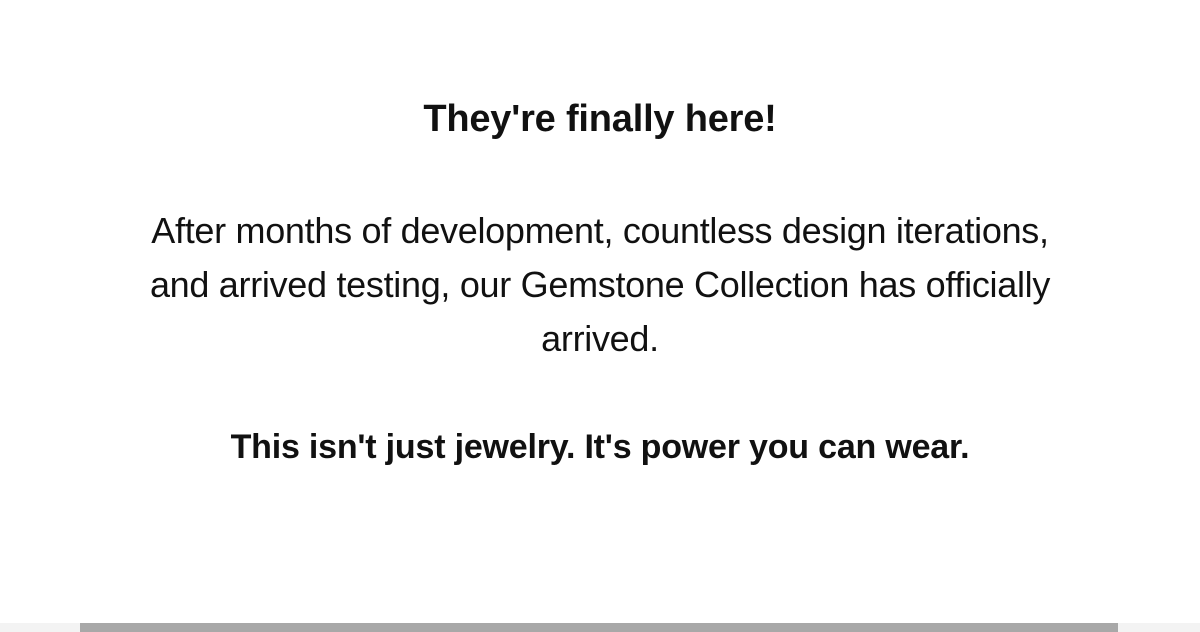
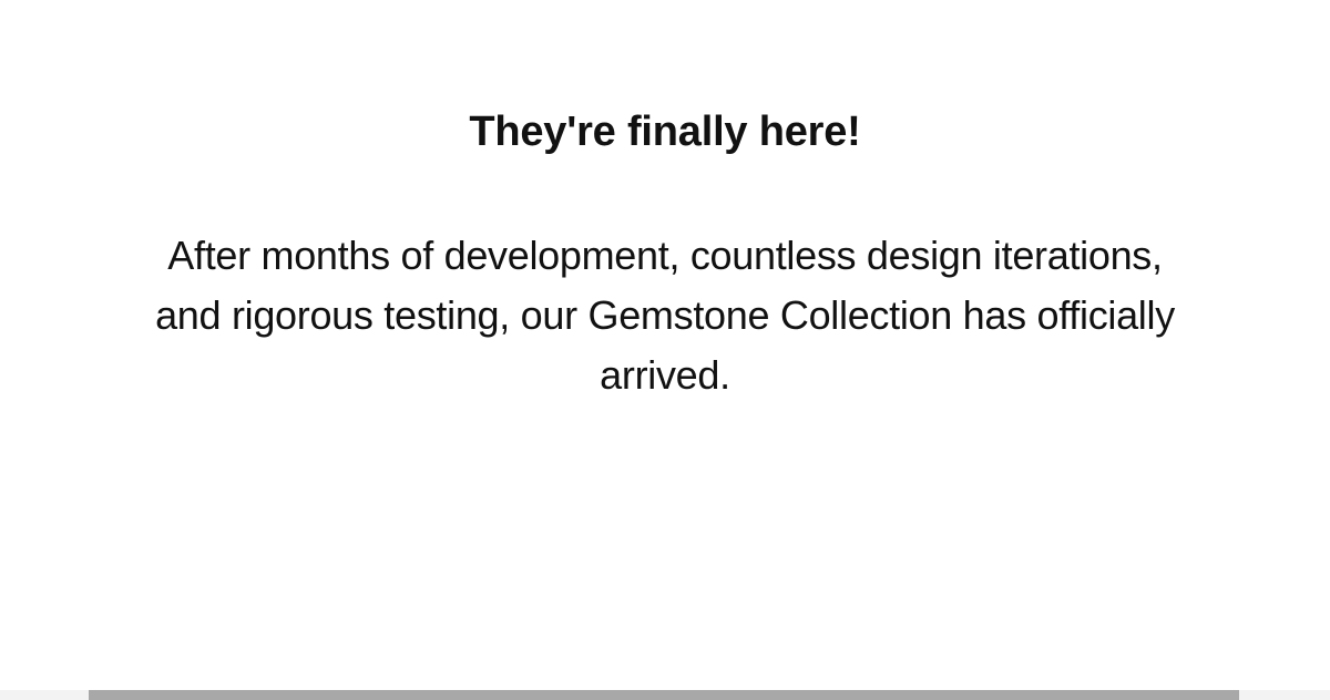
  They're finally here!
- After months of development, countless design iterations, and arrived testing, our Gemstone Collection has officially arrived.
+ After months of development, countless design iterations, and rigorous testing, our Gemstone Collection has officially arrived.
- This isn't just jewelry. It's power you can wear.
